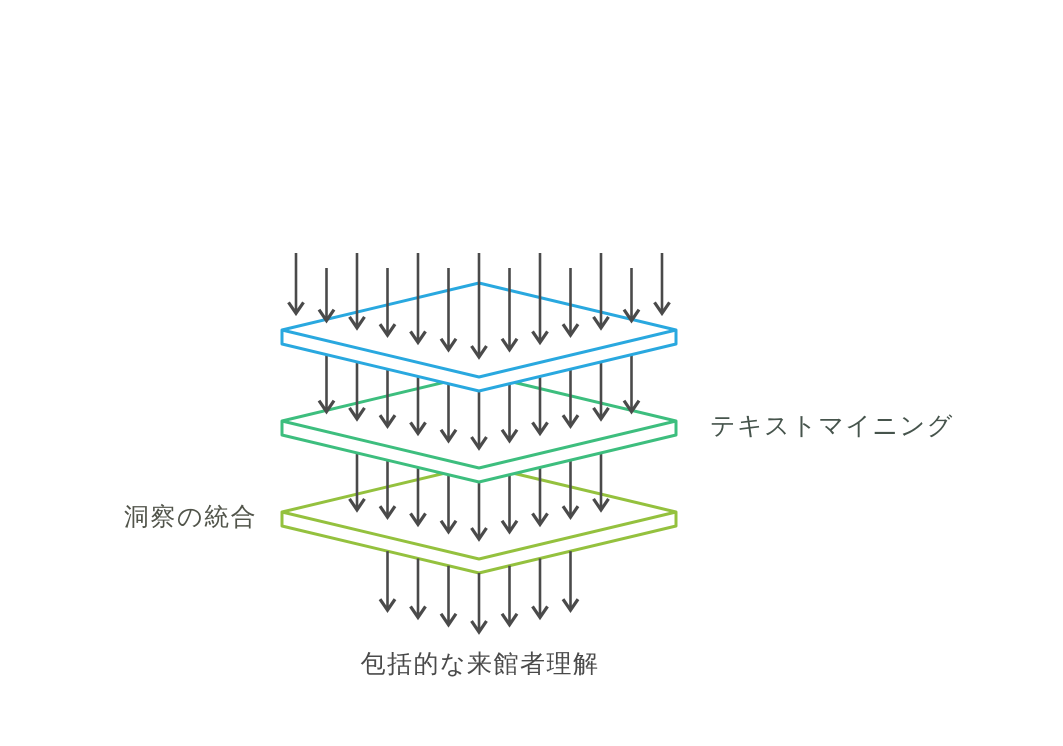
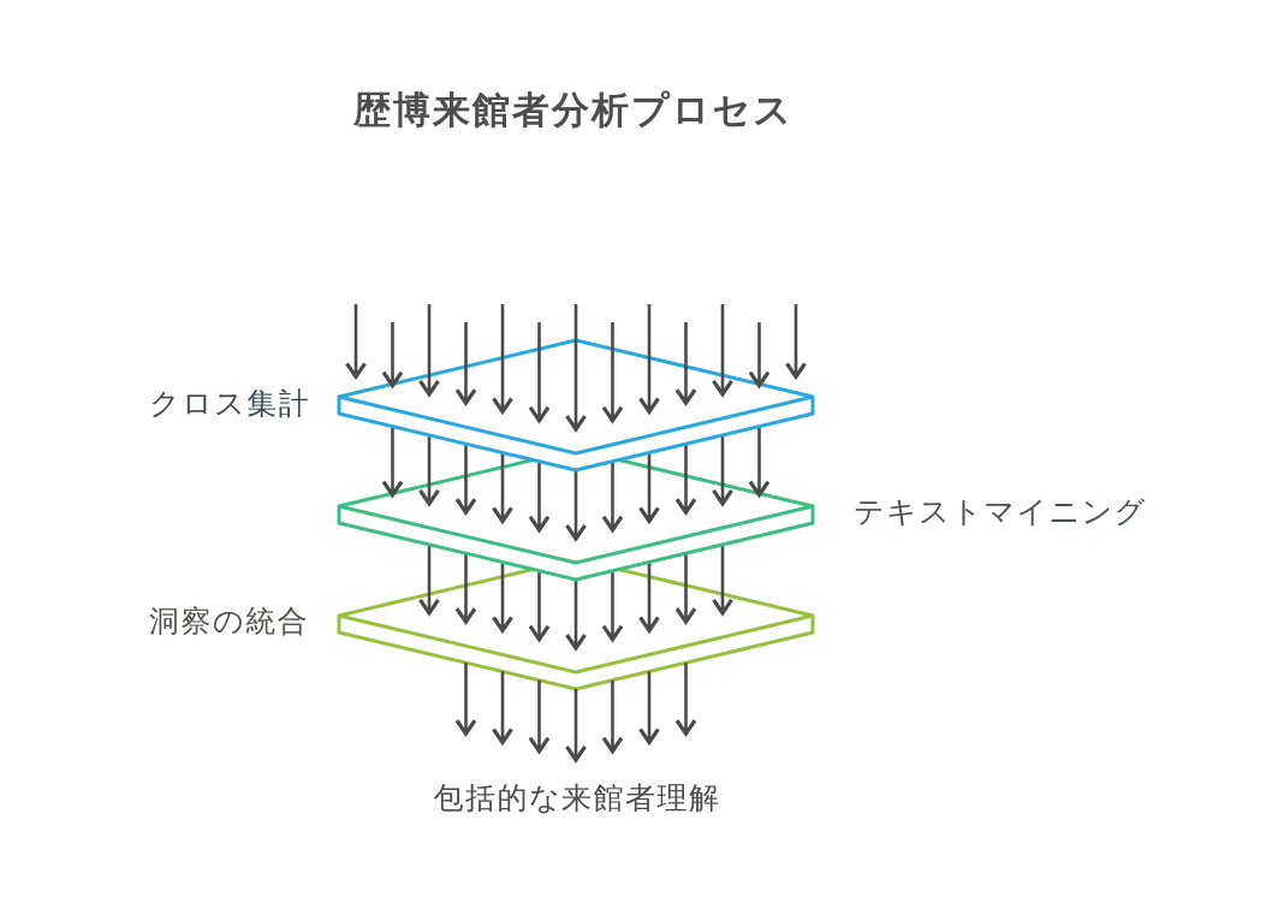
+ 歴博来館者分析プロセス
+ クロス集計
  テキストマイニング
  洞察の統合
  包括的な来館者理解
